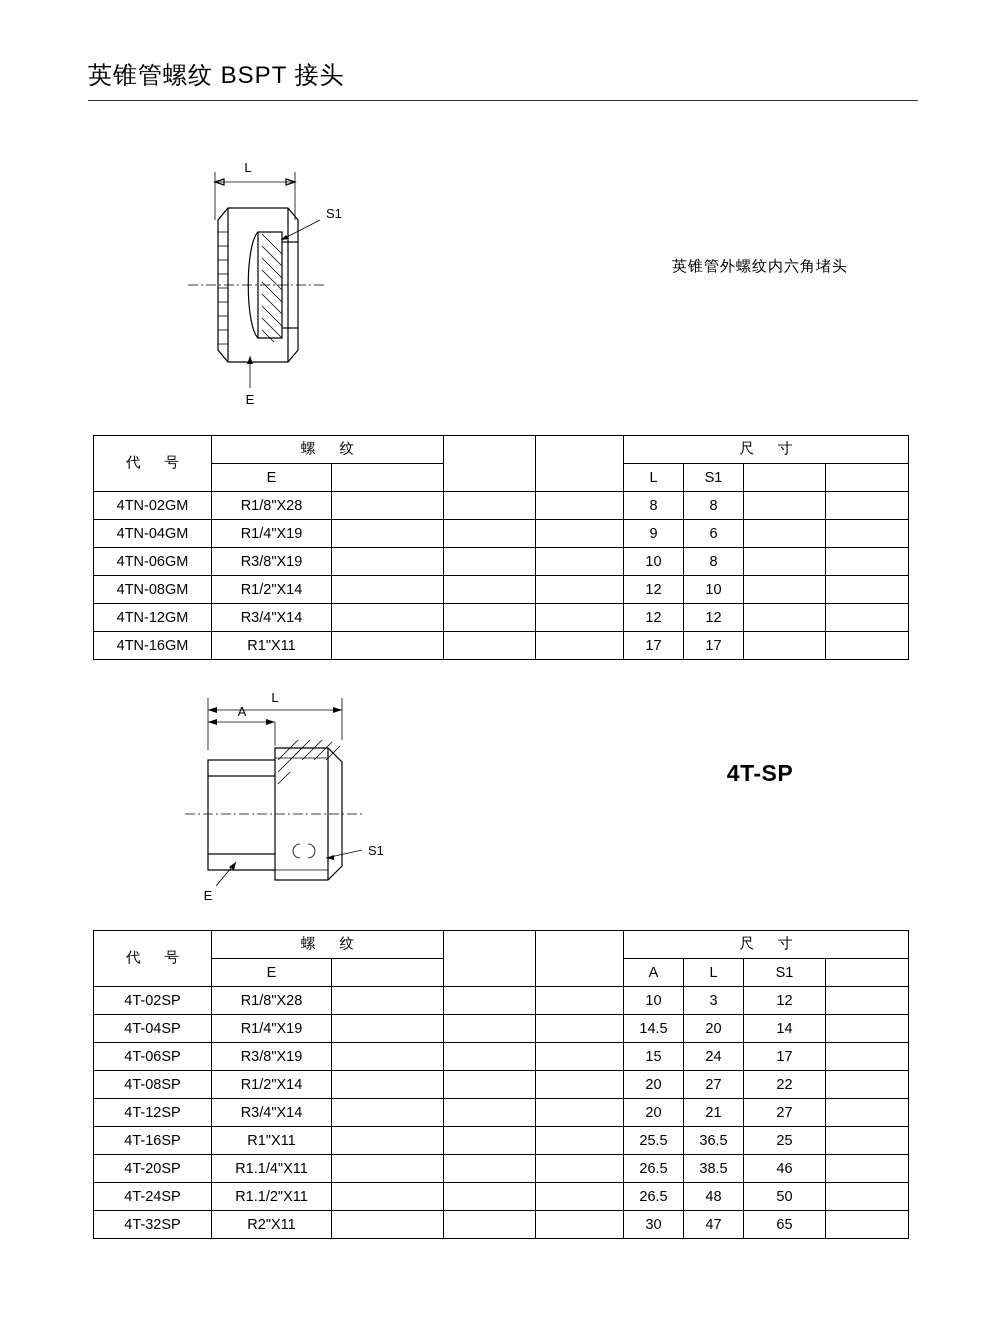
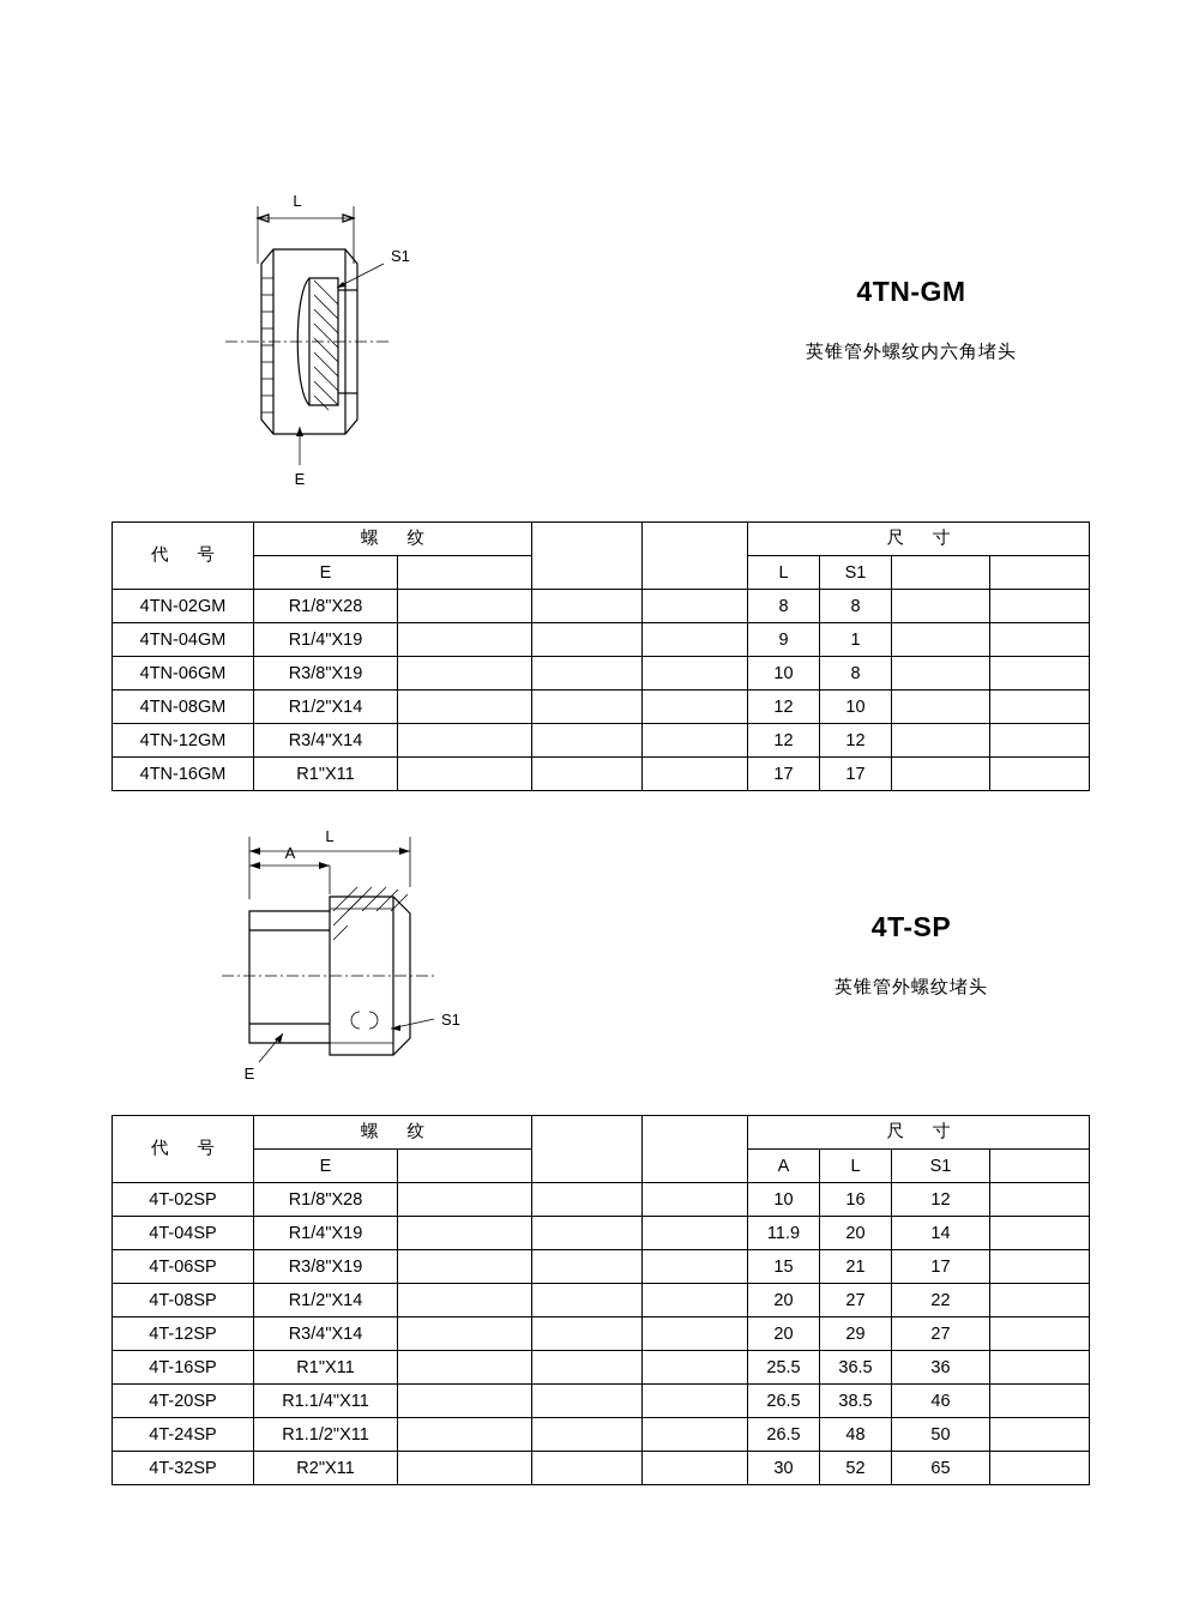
- 英锥管螺纹 BSPT 接头
  L
  S1
  E
+ 4TN-GM
  英锥管外螺纹内六角堵头
  代 号	螺 纹			尺 寸
  E				L	S1
  4TN-02GM	R1/8"X28				8	8
- 4TN-04GM	R1/4"X19				9	6
+ 4TN-04GM	R1/4"X19				9	1
  4TN-06GM	R3/8"X19				10	8
  4TN-08GM	R1/2"X14				12	10
  4TN-12GM	R3/4"X14				12	12
  4TN-16GM	R1"X11				17	17
  L
  A
  S1
  E
  4T-SP
+ 英锥管外螺纹堵头
  代 号	螺 纹			尺 寸
  E				A	L	S1
- 4T-02SP	R1/8"X28				10	3	12
+ 4T-02SP	R1/8"X28				10	16	12
- 4T-04SP	R1/4"X19				14.5	20	14
+ 4T-04SP	R1/4"X19				11.9	20	14
- 4T-06SP	R3/8"X19				15	24	17
+ 4T-06SP	R3/8"X19				15	21	17
  4T-08SP	R1/2"X14				20	27	22
- 4T-12SP	R3/4"X14				20	21	27
+ 4T-12SP	R3/4"X14				20	29	27
- 4T-16SP	R1"X11				25.5	36.5	25
+ 4T-16SP	R1"X11				25.5	36.5	36
  4T-20SP	R1.1/4"X11				26.5	38.5	46
  4T-24SP	R1.1/2"X11				26.5	48	50
- 4T-32SP	R2"X11				30	47	65
+ 4T-32SP	R2"X11				30	52	65
